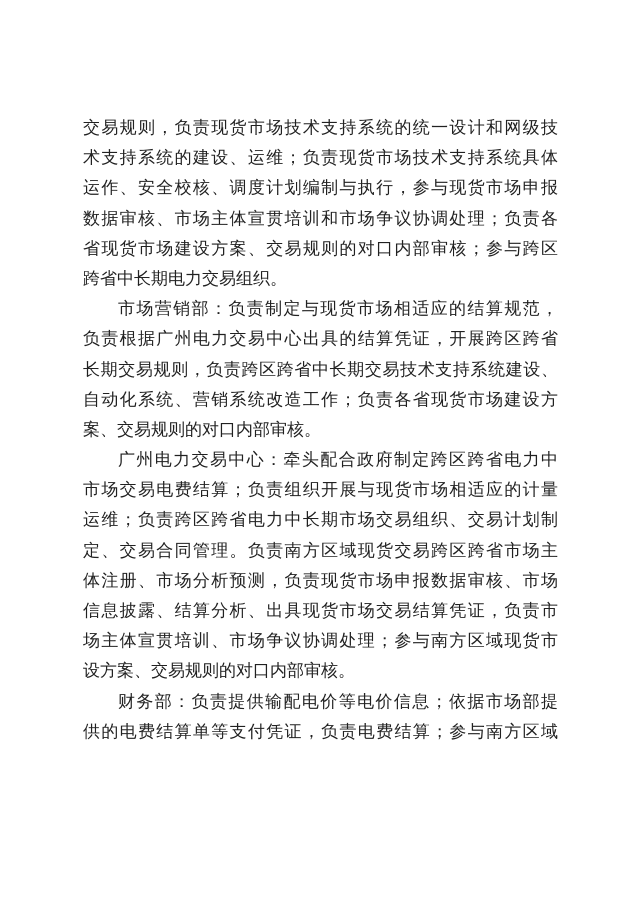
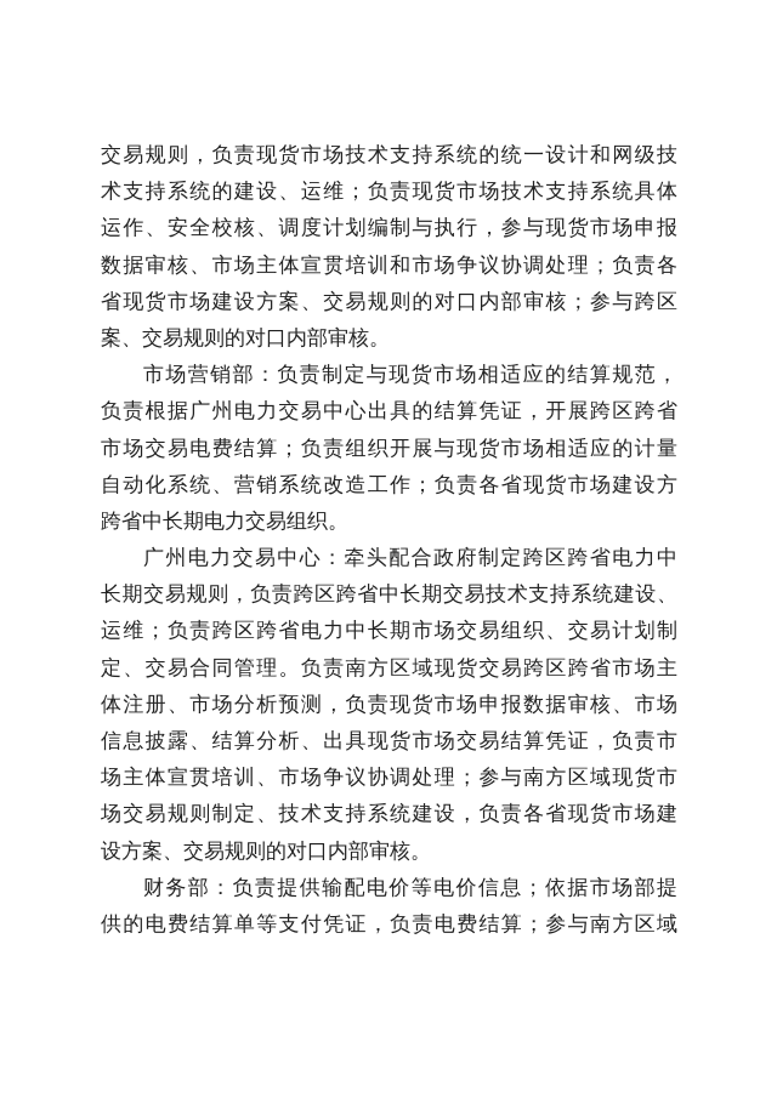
  交易规则，负责现货市场技术支持系统的统一设计和网级技
  术支持系统的建设、运维；负责现货市场技术支持系统具体
  运作、安全校核、调度计划编制与执行，参与现货市场申报
  数据审核、市场主体宣贯培训和市场争议协调处理；负责各
  省现货市场建设方案、交易规则的对口内部审核；参与跨区
- 跨省中长期电力交易组织。
+ 案、交易规则的对口内部审核。
  市场营销部：负责制定与现货市场相适应的结算规范，
  负责根据广州电力交易中心出具的结算凭证，开展跨区跨省
- 长期交易规则，负责跨区跨省中长期交易技术支持系统建设、
+ 市场交易电费结算；负责组织开展与现货市场相适应的计量
  自动化系统、营销系统改造工作；负责各省现货市场建设方
- 案、交易规则的对口内部审核。
+ 跨省中长期电力交易组织。
  广州电力交易中心：牵头配合政府制定跨区跨省电力中
- 市场交易电费结算；负责组织开展与现货市场相适应的计量
+ 长期交易规则，负责跨区跨省中长期交易技术支持系统建设、
  运维；负责跨区跨省电力中长期市场交易组织、交易计划制
  定、交易合同管理。负责南方区域现货交易跨区跨省市场主
  体注册、市场分析预测，负责现货市场申报数据审核、市场
  信息披露、结算分析、出具现货市场交易结算凭证，负责市
  场主体宣贯培训、市场争议协调处理；参与南方区域现货市
+ 场交易规则制定、技术支持系统建设，负责各省现货市场建
  设方案、交易规则的对口内部审核。
  财务部：负责提供输配电价等电价信息；依据市场部提
  供的电费结算单等支付凭证，负责电费结算；参与南方区域
